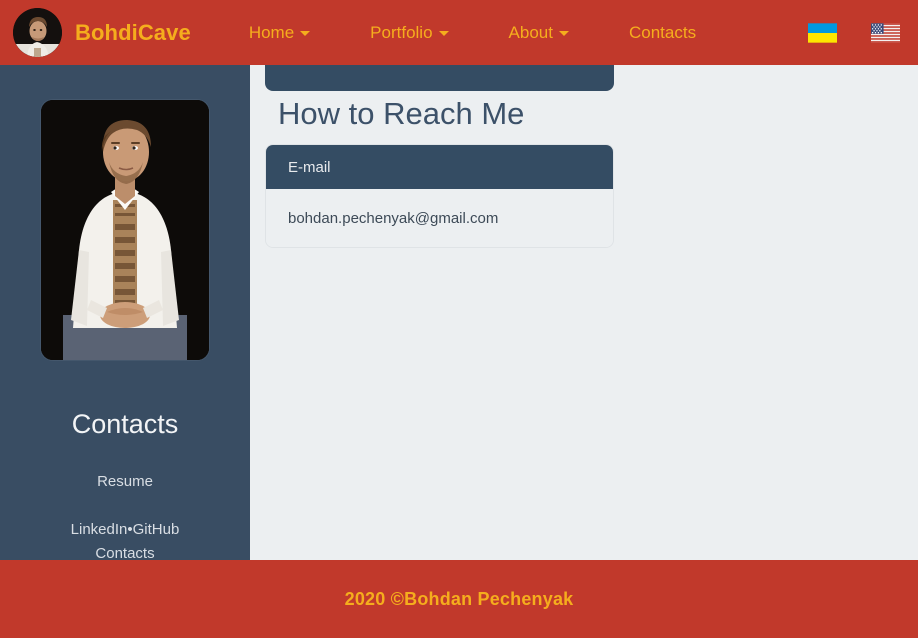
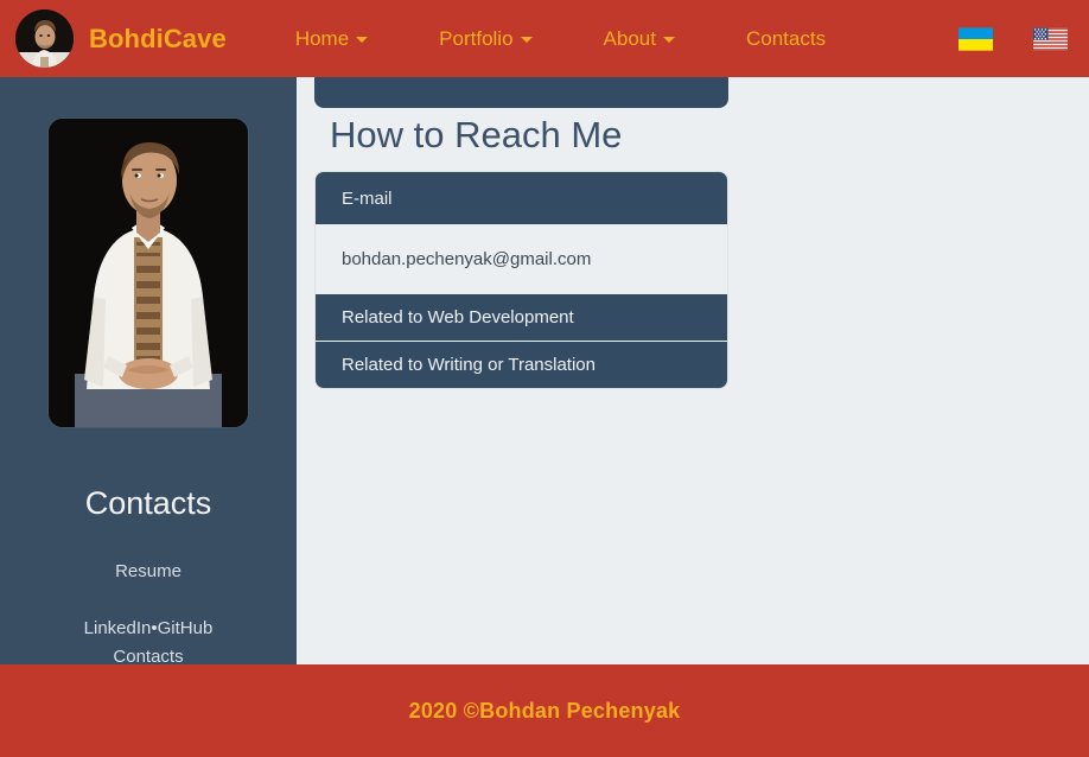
  BohdiCave
  Home
  Portfolio
  About
  Contacts
  Contacts
  Resume
  LinkedIn•GitHub Contacts
  How to Reach Me
  E-mail
  bohdan.pechenyak@gmail.com
+ Related to Web Development
+ Related to Writing or Translation
  2020 ©Bohdan Pechenyak
